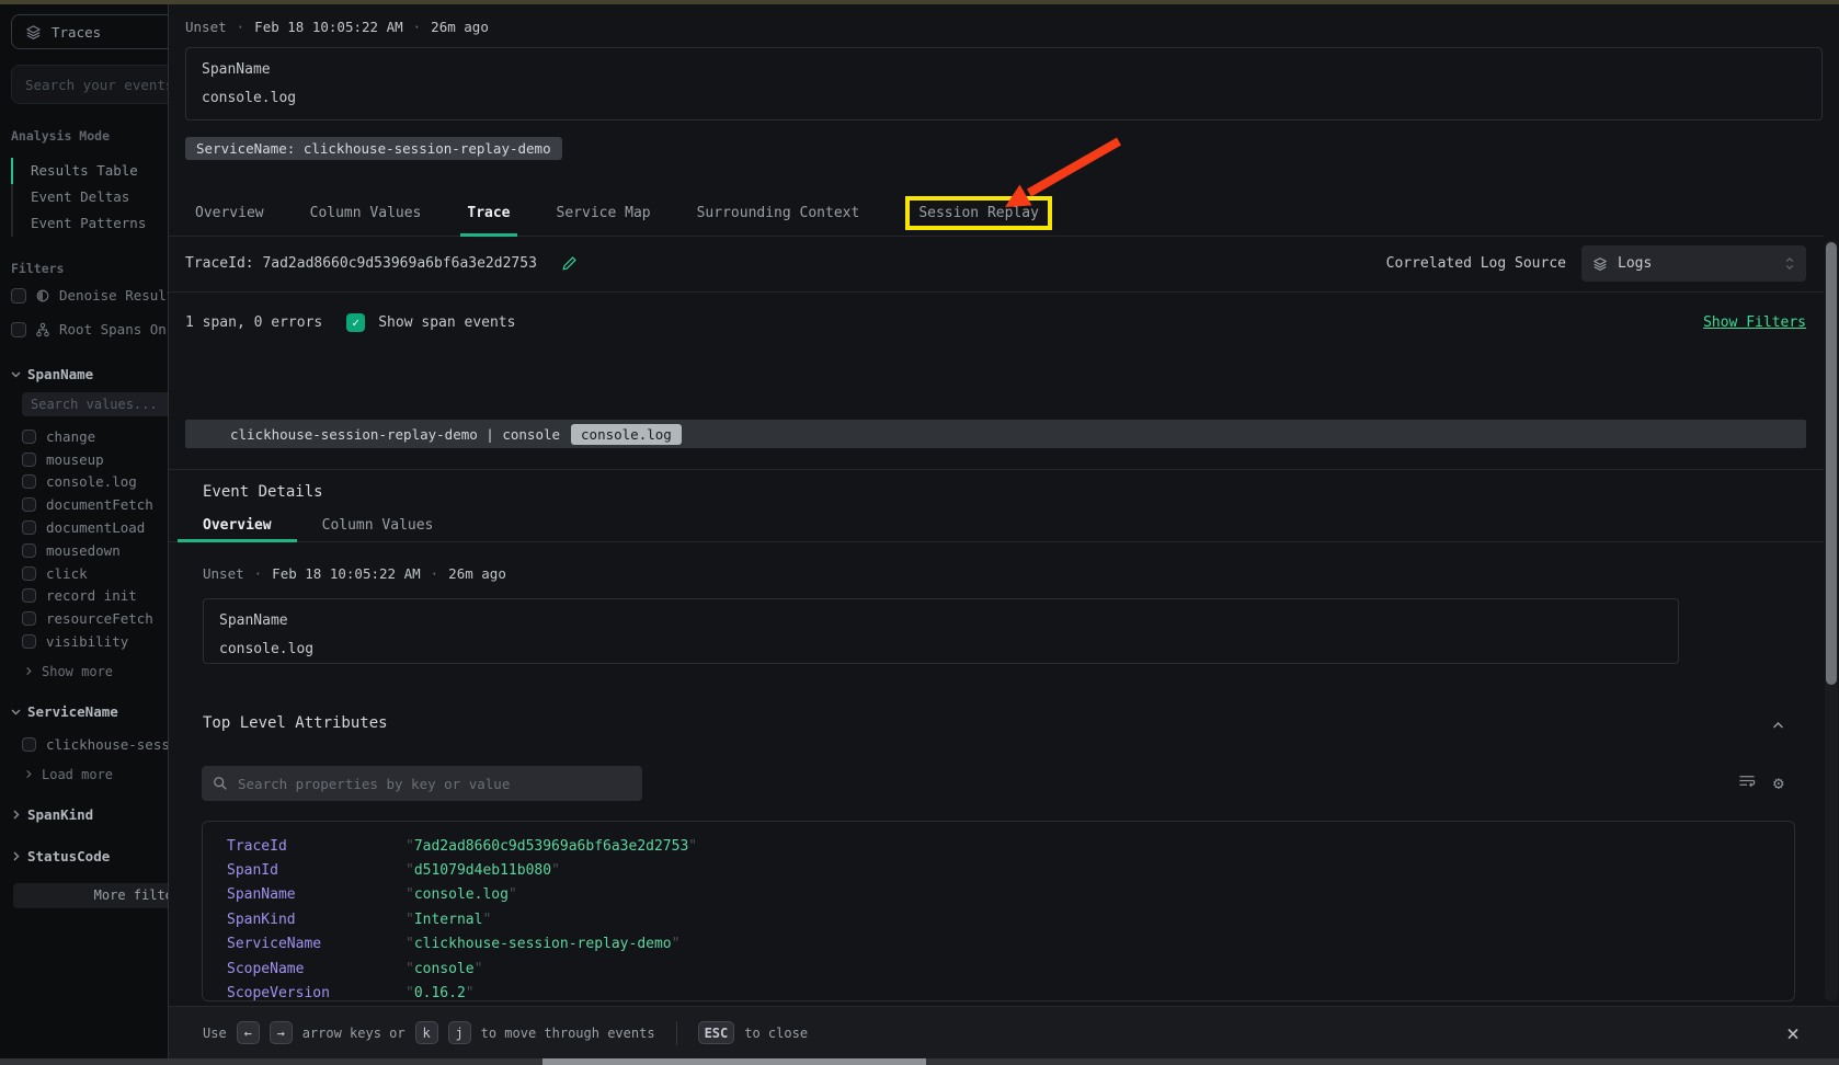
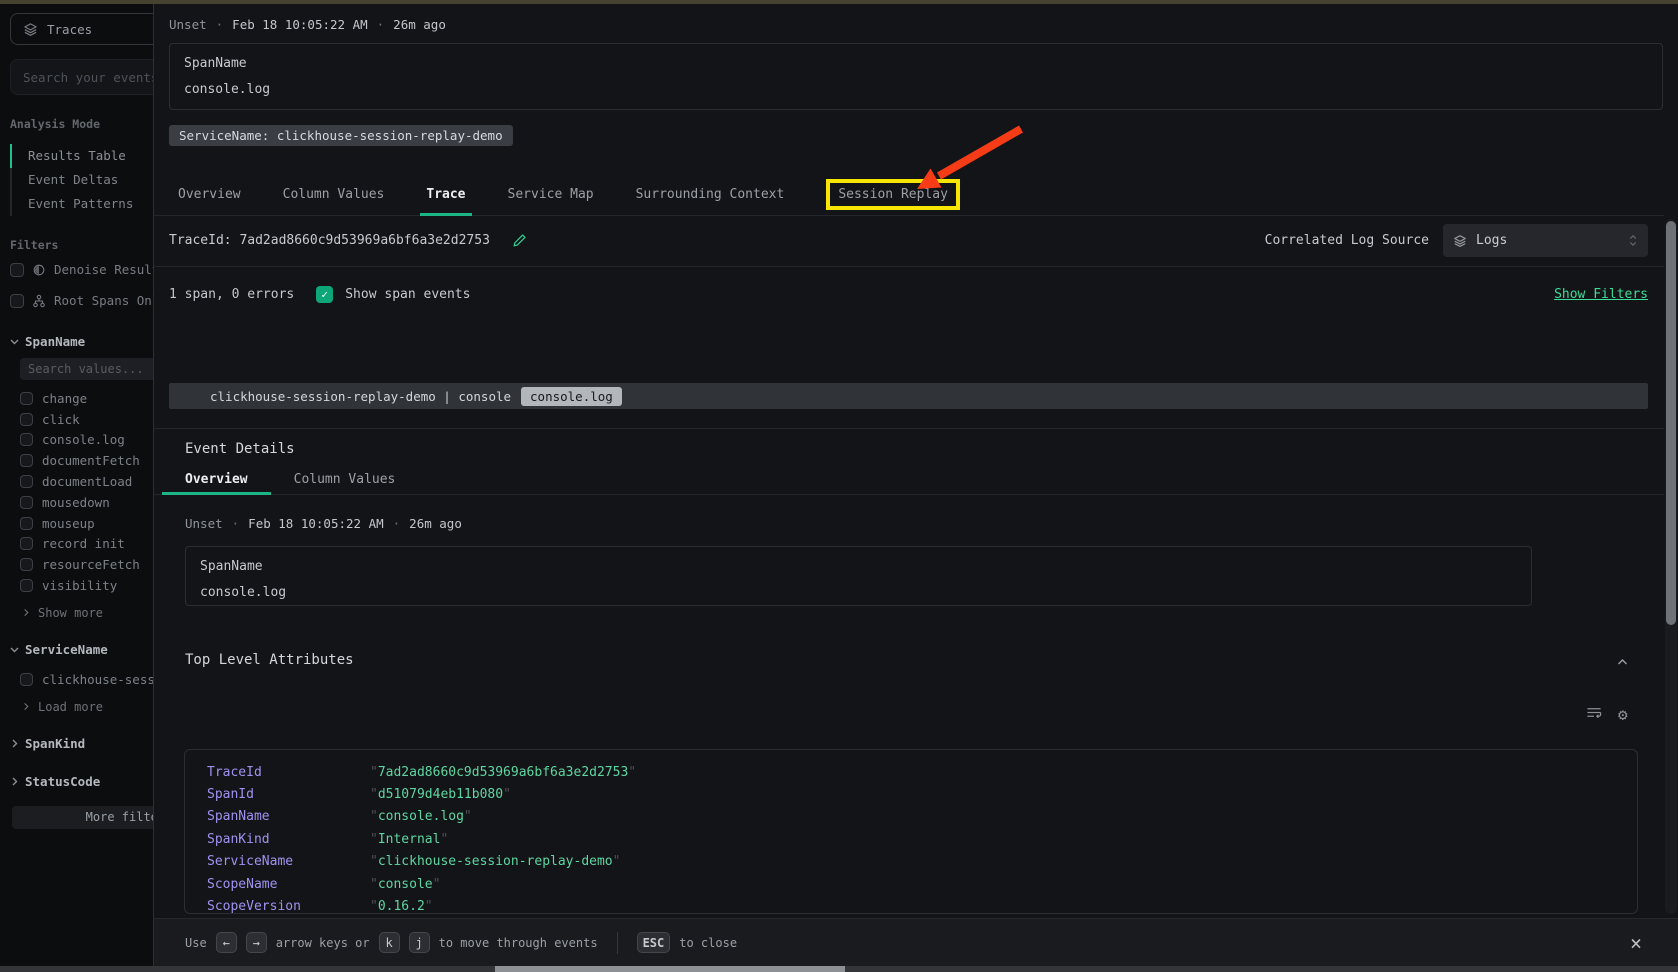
  Traces
  Search your event
  Analysis Mode
  Results Table
  Event Deltas
  Event Patterns
  Filters
  Denoise Resul
  Root Spans On
  SpanName
  Search values...
  change
- mouseup
+ click
  console.log
  documentFetch
  documentLoad
  mousedown
- click
+ mouseup
  record init
  resourceFetch
  visibility
  Show more
  ServiceName
  Load more
  SpanKind
  StatusCode
  More filt
  Unset
  ·
  Feb 18 10:05:22 AM
  ·
  26m ago
  SpanName
  console.log
  ServiceName: clickhouse-session-replay-demo
  Overview
  Column Values
  Trace
  Service Map
  Surrounding Context
  Session Replay
  TraceId: 7ad2ad8660c9d53969a6bf6a3e2d2753
  Correlated Log Source
  Logs
  1 span, 0 errors
  ✓
  Show span events
  Show Filters
  clickhouse-session-replay-demo | console
  console.log
  Event Details
  Overview
  Column Values
  Unset
  ·
  Feb 18 10:05:22 AM
  ·
  26m ago
  SpanName
  console.log
  Top Level Attributes
- Search properties by key or value
  ⚙
  TraceId
  7ad2ad8660c9d53969a6bf6a3e2d2753
  SpanId
  d51079d4eb11b080
  SpanName
  console.log
  SpanKind
  Internal
  ServiceName
  clickhouse-session-replay-demo
  ScopeName
  console
  ScopeVersion
  0.16.2
  Use
  ←
  →
  arrow keys or
  k
  j
  to move through events
  ESC
  to close
  ×
